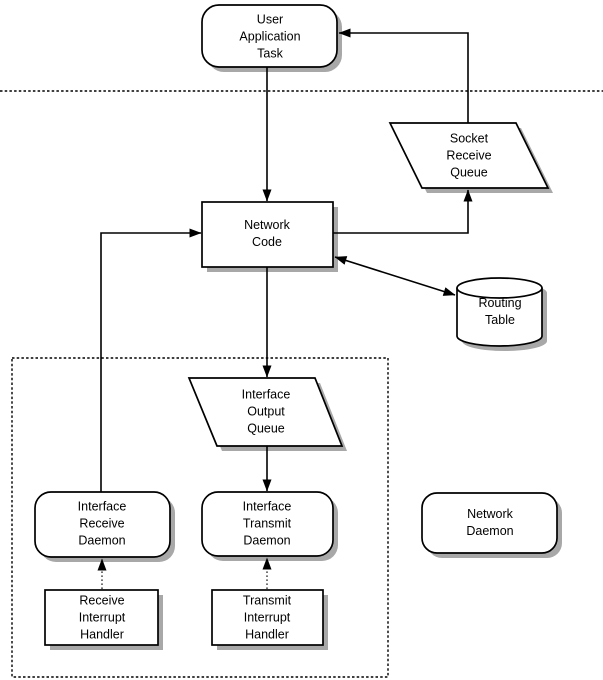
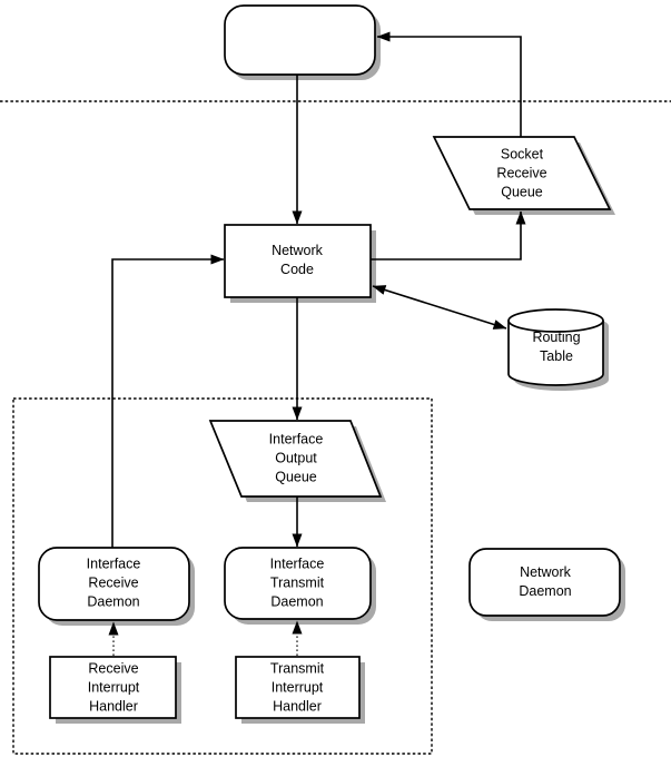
- User
- Application
- Task
  Socket
  Receive
  Queue
  Network
  Code
  Routing
  Table
  Interface
  Output
  Queue
  Interface
  Receive
  Daemon
  Interface
  Transmit
  Daemon
  Network
  Daemon
  Receive
  Interrupt
  Handler
  Transmit
  Interrupt
  Handler
